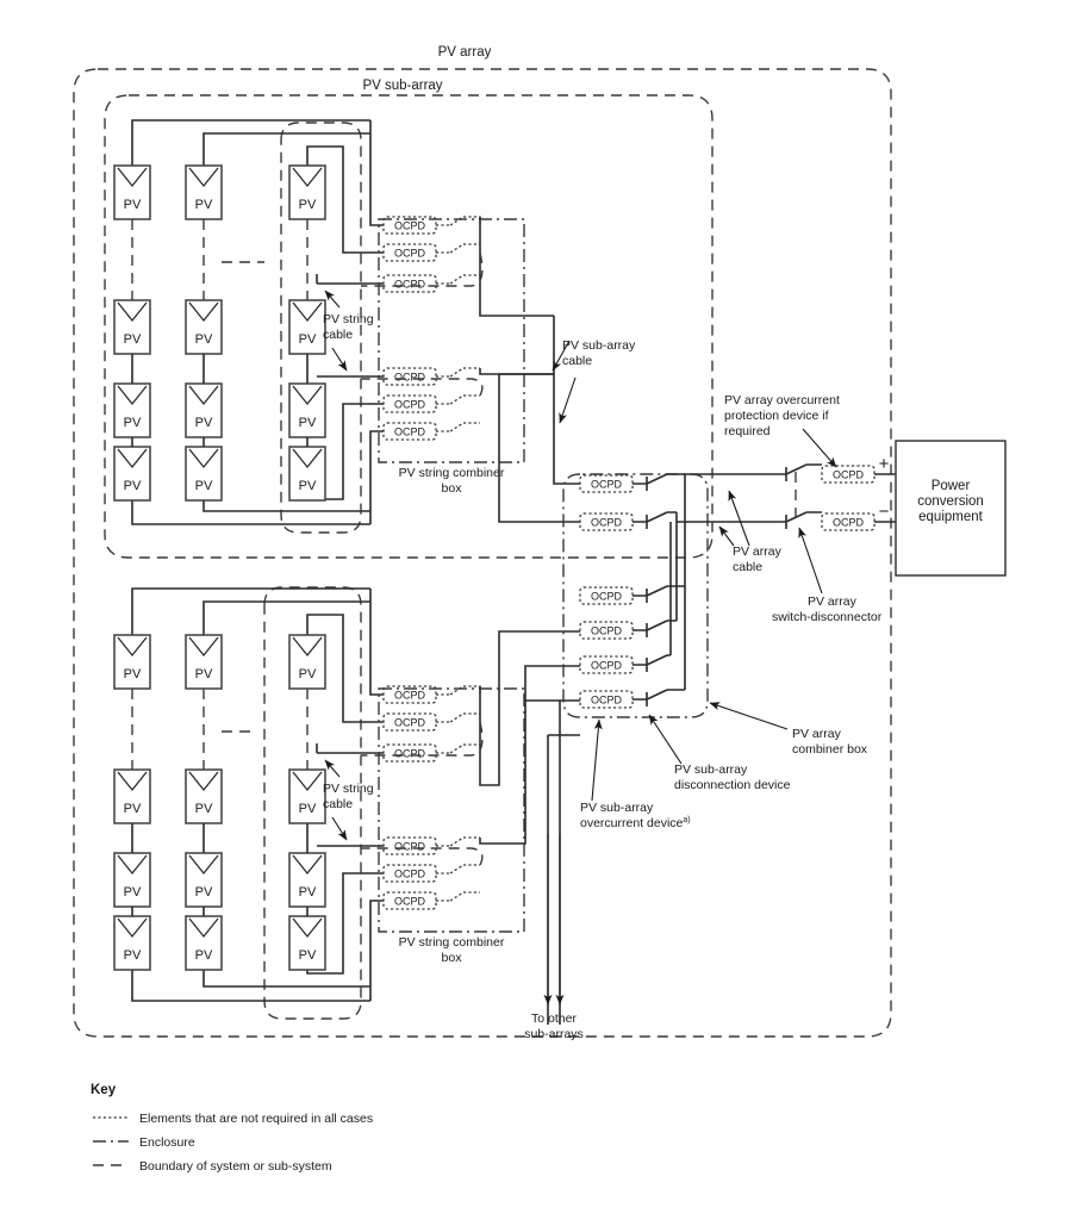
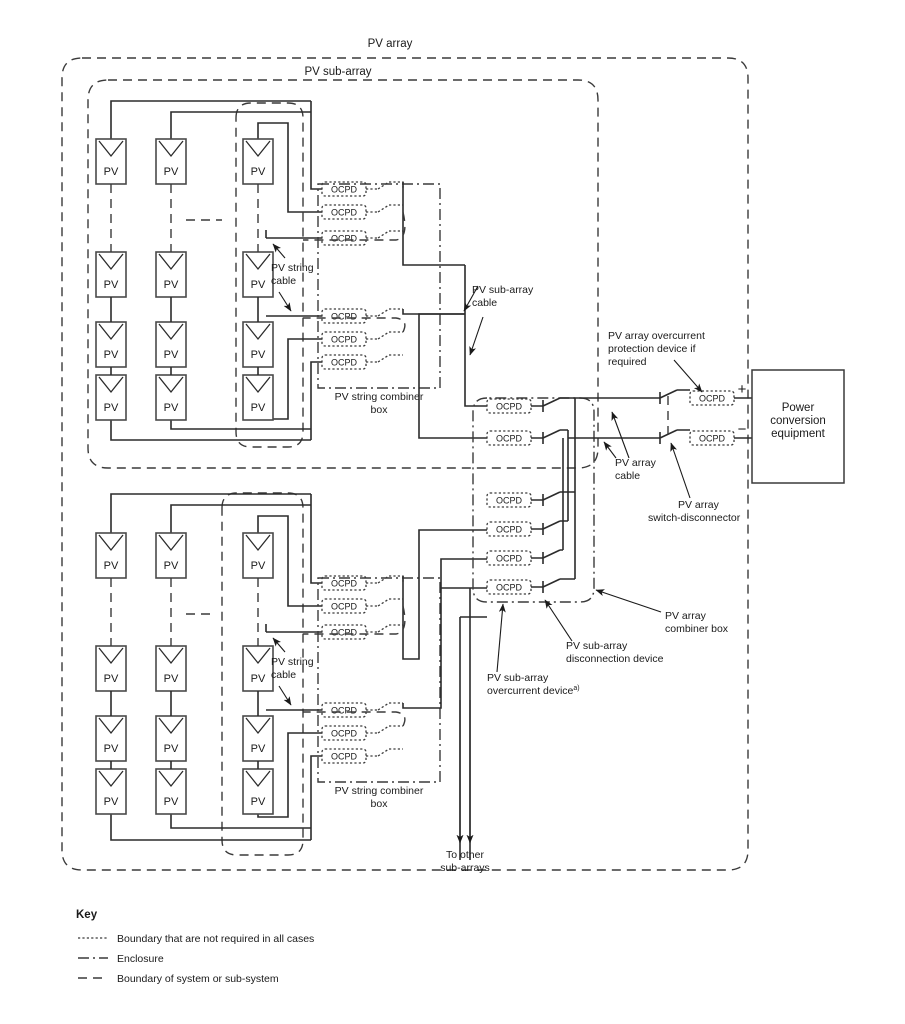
  PV array
  PV sub-array
  PV
  PV
  PV
  PV
  PV
  PV
  PV
  PV
  PV
  PV
  PV
  PV
  OCPD
  OCPD
  OCPD
  OCPD
  OCPD
  OCPD
  PV string combiner
  box
  PV string
  cable
  V sub-array
  cable
  PV
  PV
  PV
  PV
  PV
  PV
  PV
  PV
  PV
  PV
  PV
  PV
  OCPD
  OCPD
  OCPD
  OCPD
  OCPD
  OCPD
  PV string combiner
  box
  PV string
  cable
  OCPD
  OCPD
  OCPD
  OCPD
  OCPD
  OCPD
  OCPD
  OCPD
  +
  −
  Power
  conversion
  equipment
  PV array overcurrent
  protection device if
  required
  PV array
  cable
  PV array
  switch-disconnector
  PV array
  combiner box
  PV sub-array
  disconnection device
  PV sub-array
  overcurrent device
  To other
  sub-arrays
  Key
- Elements that are not required in all cases
+ Boundary that are not required in all cases
  Enclosure
  Boundary of system or sub-system
